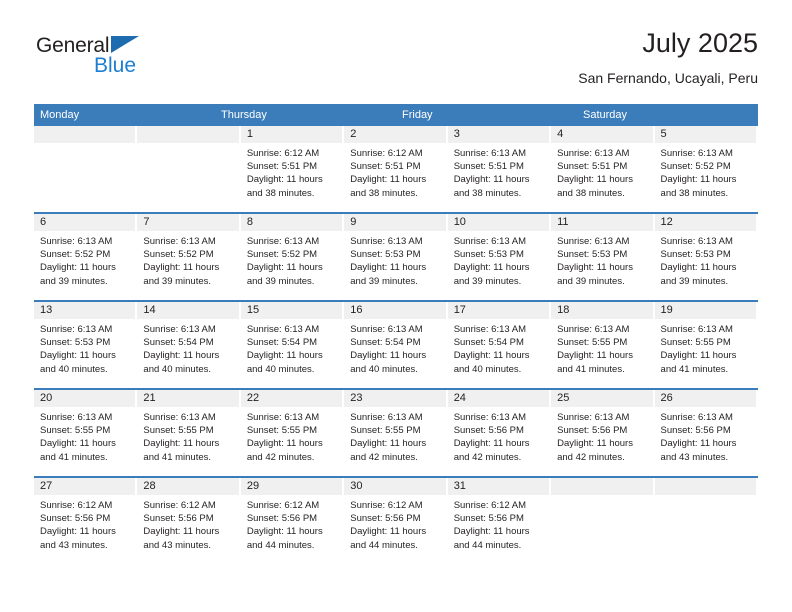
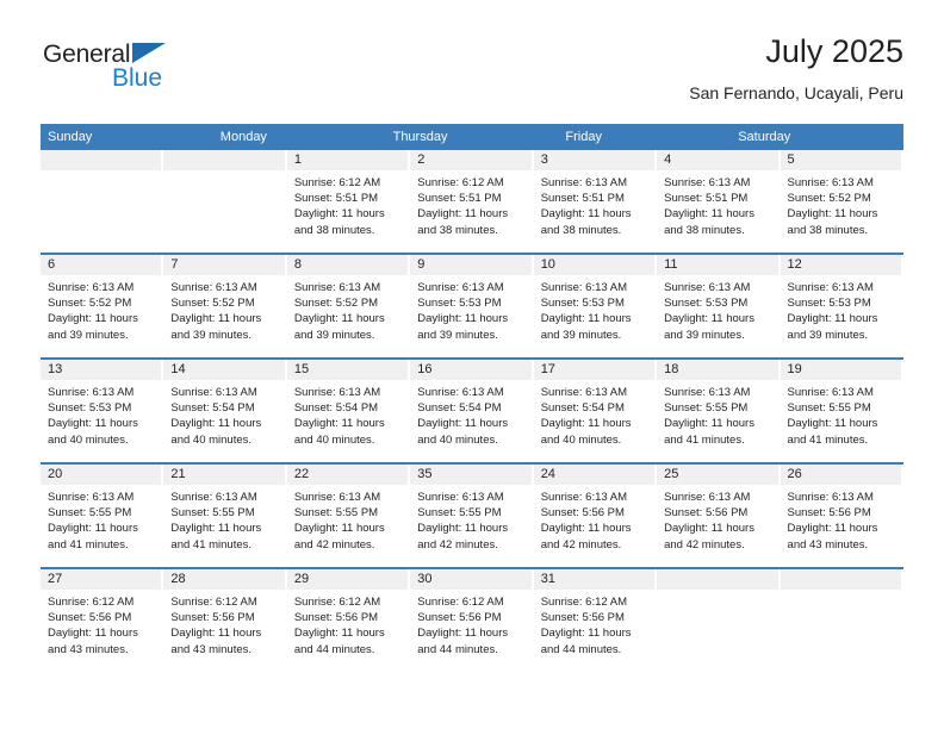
  General
  Blue
  July 2025
  San Fernando, Ucayali, Peru
+ Sunday
  Monday
  Thursday
  Friday
  Saturday
  1
  Sunrise: 6:12 AM
  Sunset: 5:51 PM
  Daylight: 11 hours
  and 38 minutes.
  2
  Sunrise: 6:12 AM
  Sunset: 5:51 PM
  Daylight: 11 hours
  and 38 minutes.
  3
  Sunrise: 6:13 AM
  Sunset: 5:51 PM
  Daylight: 11 hours
  and 38 minutes.
  4
  Sunrise: 6:13 AM
  Sunset: 5:51 PM
  Daylight: 11 hours
  and 38 minutes.
  5
  Sunrise: 6:13 AM
  Sunset: 5:52 PM
  Daylight: 11 hours
  and 38 minutes.
  6
  Sunrise: 6:13 AM
  Sunset: 5:52 PM
  Daylight: 11 hours
  and 39 minutes.
  7
  Sunrise: 6:13 AM
  Sunset: 5:52 PM
  Daylight: 11 hours
  and 39 minutes.
  8
  Sunrise: 6:13 AM
  Sunset: 5:52 PM
  Daylight: 11 hours
  and 39 minutes.
  9
  Sunrise: 6:13 AM
  Sunset: 5:53 PM
  Daylight: 11 hours
  and 39 minutes.
  10
  Sunrise: 6:13 AM
  Sunset: 5:53 PM
  Daylight: 11 hours
  and 39 minutes.
  11
  Sunrise: 6:13 AM
  Sunset: 5:53 PM
  Daylight: 11 hours
  and 39 minutes.
  12
  Sunrise: 6:13 AM
  Sunset: 5:53 PM
  Daylight: 11 hours
  and 39 minutes.
  13
  Sunrise: 6:13 AM
  Sunset: 5:53 PM
  Daylight: 11 hours
  and 40 minutes.
  14
  Sunrise: 6:13 AM
  Sunset: 5:54 PM
  Daylight: 11 hours
  and 40 minutes.
  15
  Sunrise: 6:13 AM
  Sunset: 5:54 PM
  Daylight: 11 hours
  and 40 minutes.
  16
  Sunrise: 6:13 AM
  Sunset: 5:54 PM
  Daylight: 11 hours
  and 40 minutes.
  17
  Sunrise: 6:13 AM
  Sunset: 5:54 PM
  Daylight: 11 hours
  and 40 minutes.
  18
  Sunrise: 6:13 AM
  Sunset: 5:55 PM
  Daylight: 11 hours
  and 41 minutes.
  19
  Sunrise: 6:13 AM
  Sunset: 5:55 PM
  Daylight: 11 hours
  and 41 minutes.
  20
  Sunrise: 6:13 AM
  Sunset: 5:55 PM
  Daylight: 11 hours
  and 41 minutes.
  21
  Sunrise: 6:13 AM
  Sunset: 5:55 PM
  Daylight: 11 hours
  and 41 minutes.
  22
  Sunrise: 6:13 AM
  Sunset: 5:55 PM
  Daylight: 11 hours
  and 42 minutes.
- 23
+ 35
  Sunrise: 6:13 AM
  Sunset: 5:55 PM
  Daylight: 11 hours
  and 42 minutes.
  24
  Sunrise: 6:13 AM
  Sunset: 5:56 PM
  Daylight: 11 hours
  and 42 minutes.
  25
  Sunrise: 6:13 AM
  Sunset: 5:56 PM
  Daylight: 11 hours
  and 42 minutes.
  26
  Sunrise: 6:13 AM
  Sunset: 5:56 PM
  Daylight: 11 hours
  and 43 minutes.
  27
  Sunrise: 6:12 AM
  Sunset: 5:56 PM
  Daylight: 11 hours
  and 43 minutes.
  28
  Sunrise: 6:12 AM
  Sunset: 5:56 PM
  Daylight: 11 hours
  and 43 minutes.
  29
  Sunrise: 6:12 AM
  Sunset: 5:56 PM
  Daylight: 11 hours
  and 44 minutes.
  30
  Sunrise: 6:12 AM
  Sunset: 5:56 PM
  Daylight: 11 hours
  and 44 minutes.
  31
  Sunrise: 6:12 AM
  Sunset: 5:56 PM
  Daylight: 11 hours
  and 44 minutes.
